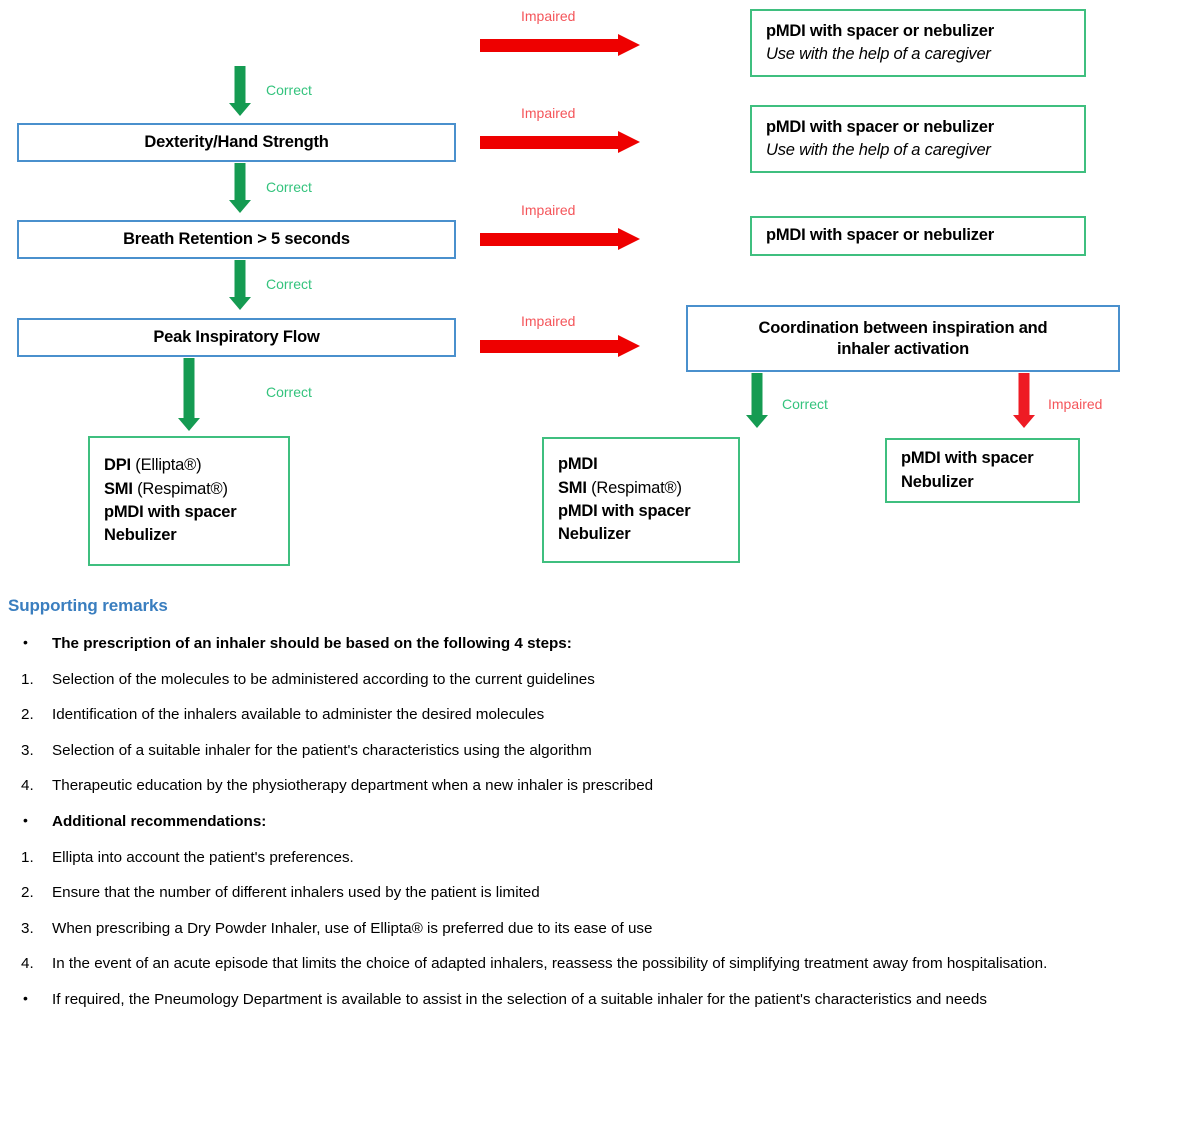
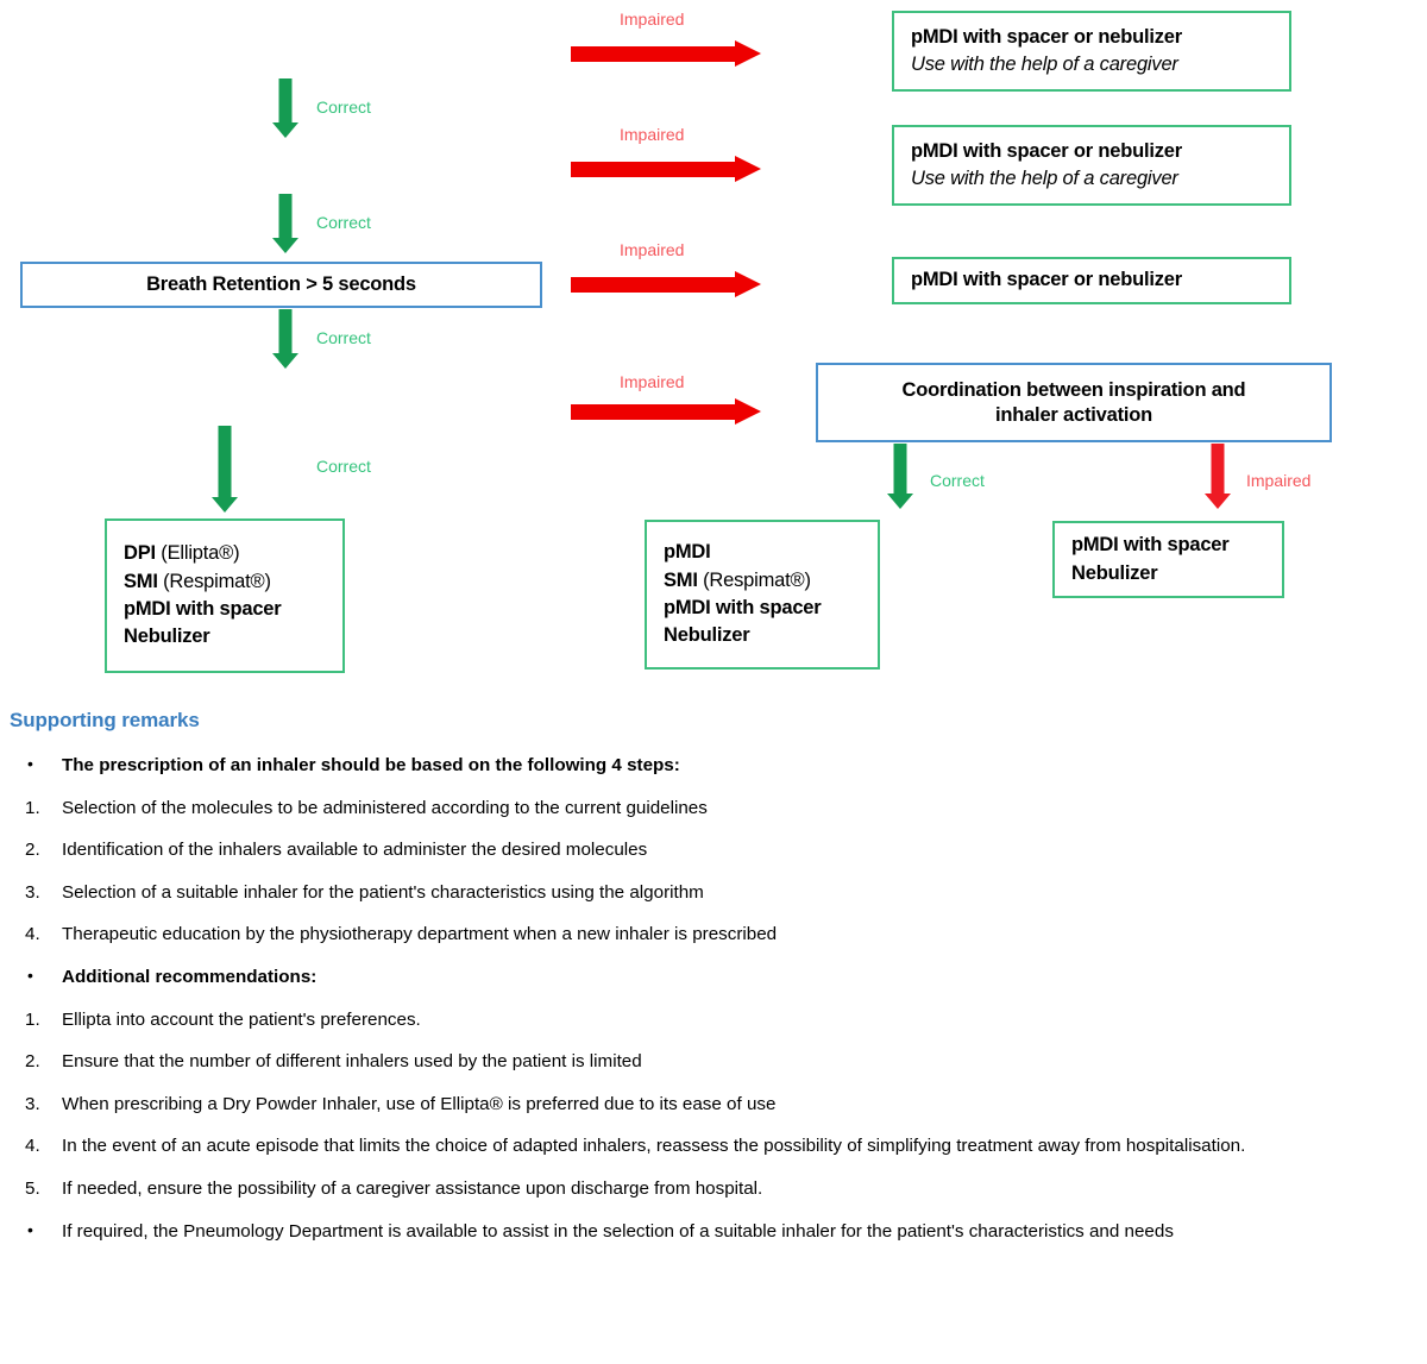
  Impaired
  pMDI with spacer or nebulizer
  Use with the help of a caregiver
  Correct
- Dexterity/Hand Strength
  Impaired
  pMDI with spacer or nebulizer
  Use with the help of a caregiver
  Correct
  Breath Retention > 5 seconds
  Impaired
  pMDI with spacer or nebulizer
  Correct
- Peak Inspiratory Flow
  Impaired
  Coordination between inspiration and
  inhaler activation
  Correct
  Correct
  Impaired
  DPI (Ellipta®)
  SMI (Respimat®)
  pMDI with spacer
  Nebulizer
  pMDI
  SMI (Respimat®)
  pMDI with spacer
  Nebulizer
  pMDI with spacer
  Nebulizer
  Supporting remarks
  •
  The prescription of an inhaler should be based on the following 4 steps:
  1.
  Selection of the molecules to be administered according to the current guidelines
  2.
  Identification of the inhalers available to administer the desired molecules
  3.
  Selection of a suitable inhaler for the patient's characteristics using the algorithm
  4.
  Therapeutic education by the physiotherapy department when a new inhaler is prescribed
  •
  Additional recommendations:
  1.
  Ellipta into account the patient's preferences.
  2.
  Ensure that the number of different inhalers used by the patient is limited
  3.
  When prescribing a Dry Powder Inhaler, use of Ellipta® is preferred due to its ease of use
  4.
  In the event of an acute episode that limits the choice of adapted inhalers, reassess the possibility of simplifying treatment away from hospitalisation.
+ 5.
+ If needed, ensure the possibility of a caregiver assistance upon discharge from hospital.
  •
  If required, the Pneumology Department is available to assist in the selection of a suitable inhaler for the patient's characteristics and needs
